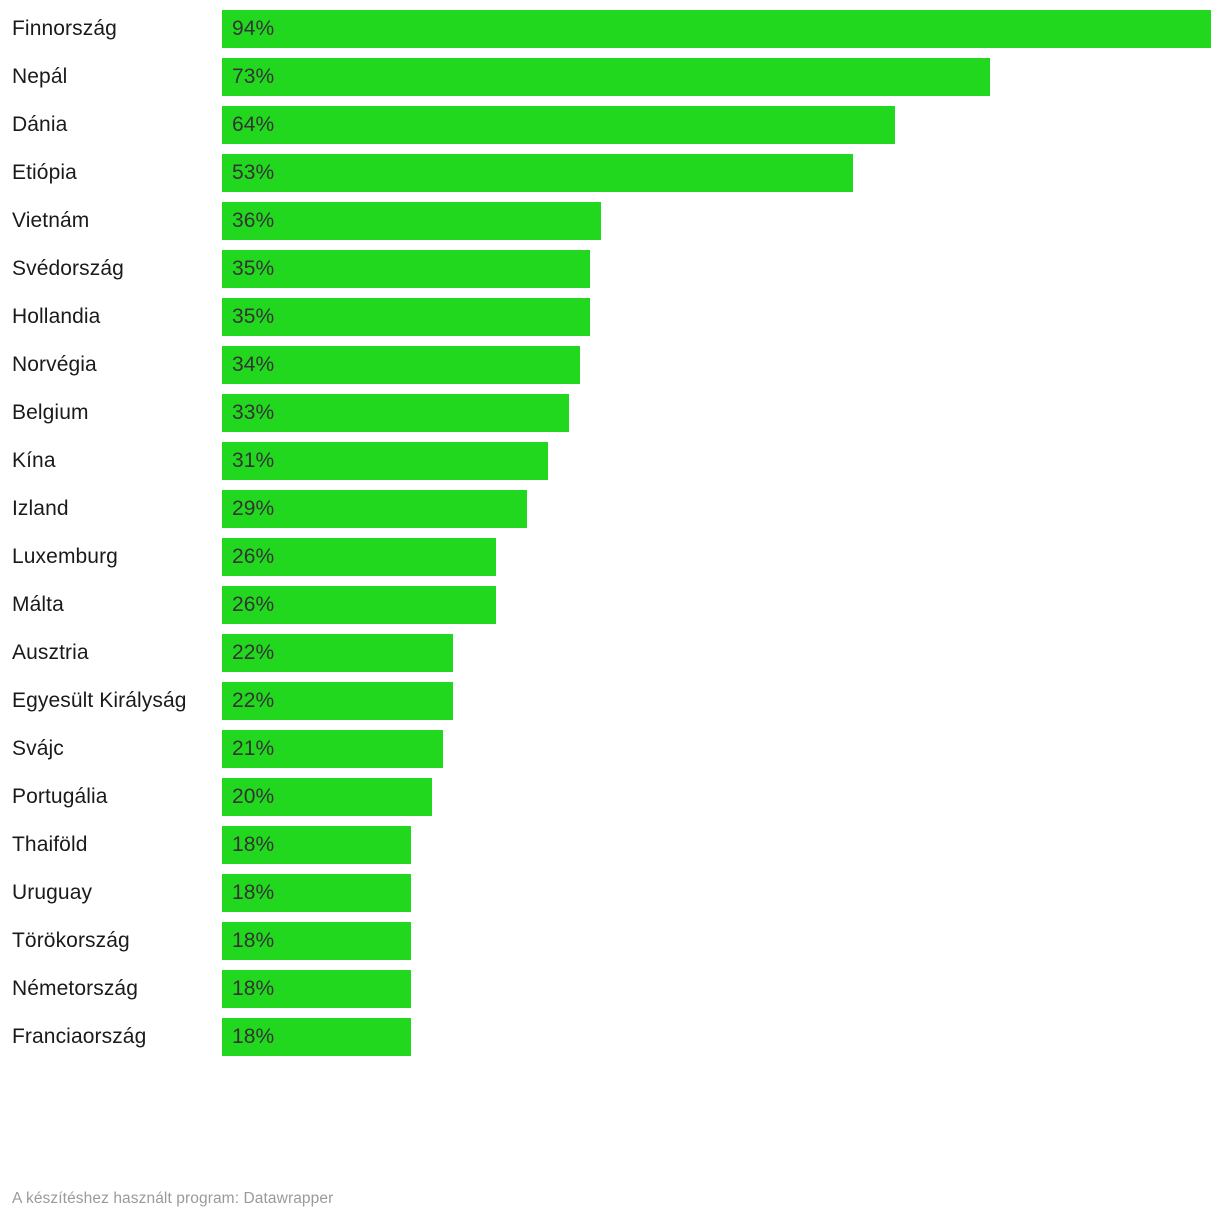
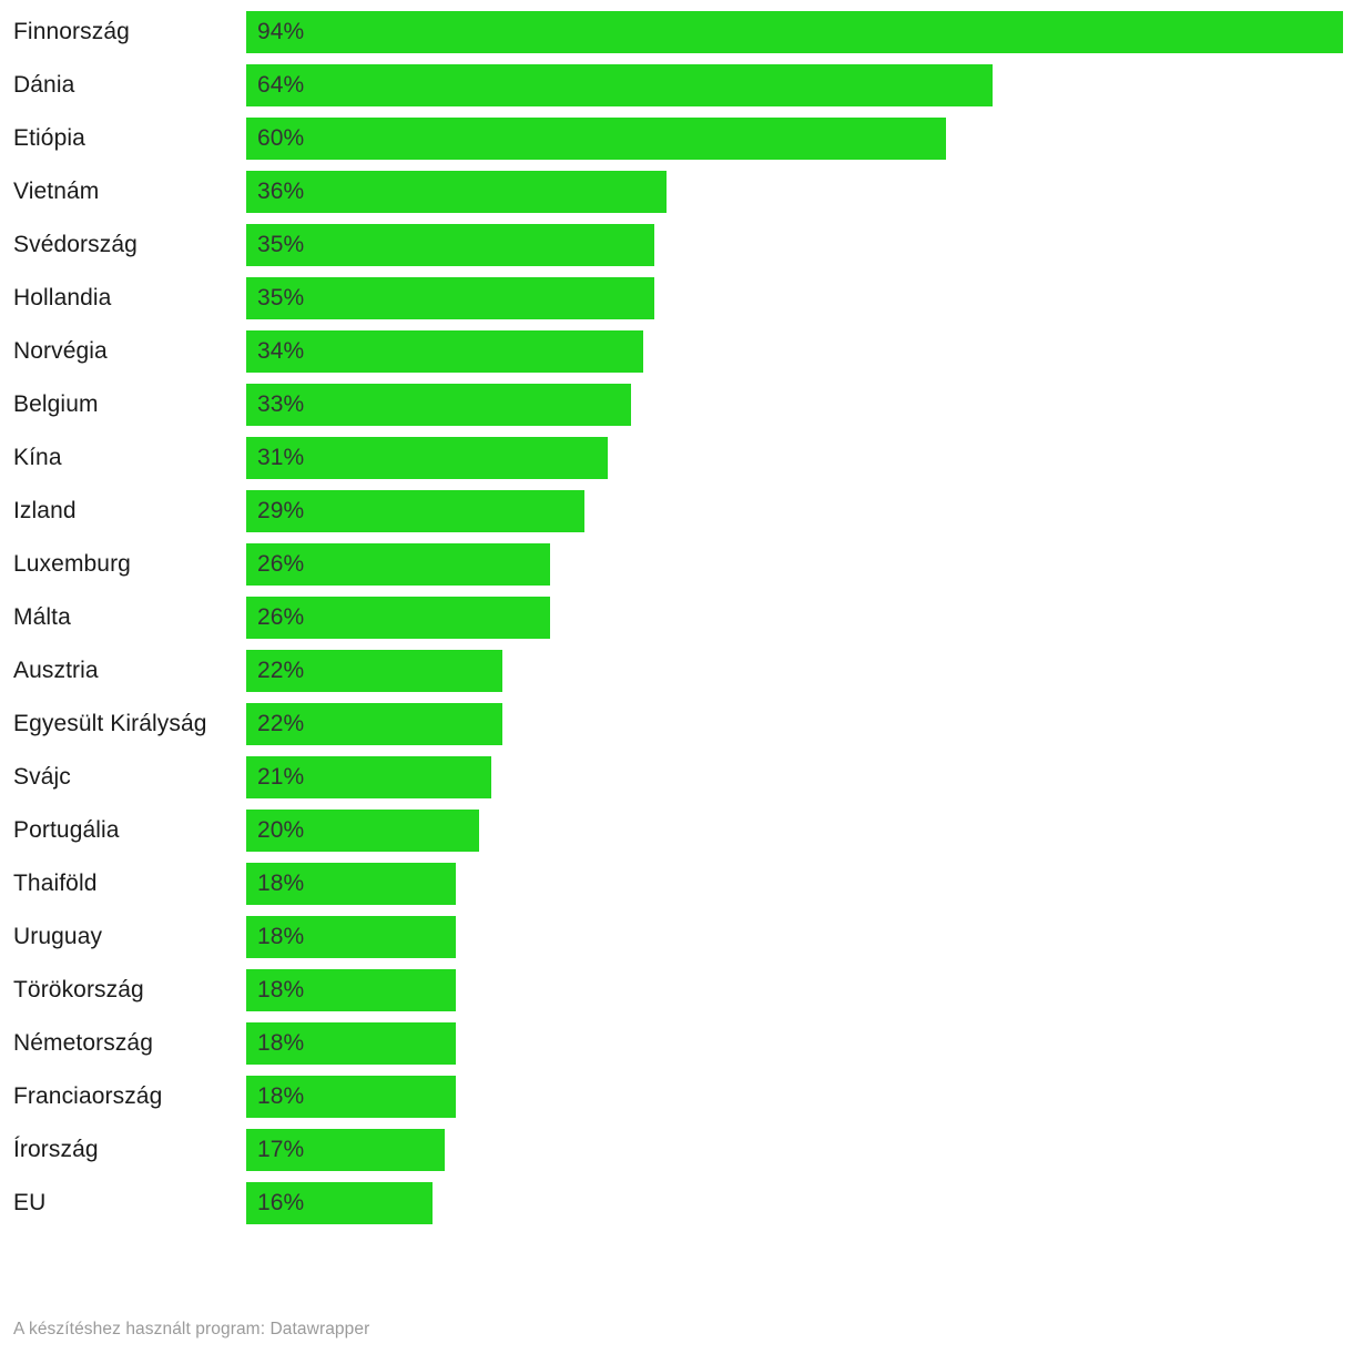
  Finnország
  94%
- Nepál
- 73%
  Dánia
  64%
  Etiópia
- 53%
+ 60%
  Vietnám
  36%
  Svédország
  35%
  Hollandia
  35%
  Norvégia
  34%
  Belgium
  33%
  Kína
  31%
  Izland
  29%
  Luxemburg
  26%
  Málta
  26%
  Ausztria
  22%
  Egyesült Királyság
  22%
  Svájc
  21%
  Portugália
  20%
  Thaiföld
  18%
  Uruguay
  18%
  Törökország
  18%
  Németország
  18%
  Franciaország
  18%
+ Írország
+ 17%
+ EU
+ 16%
  A készítéshez használt program: Datawrapper
